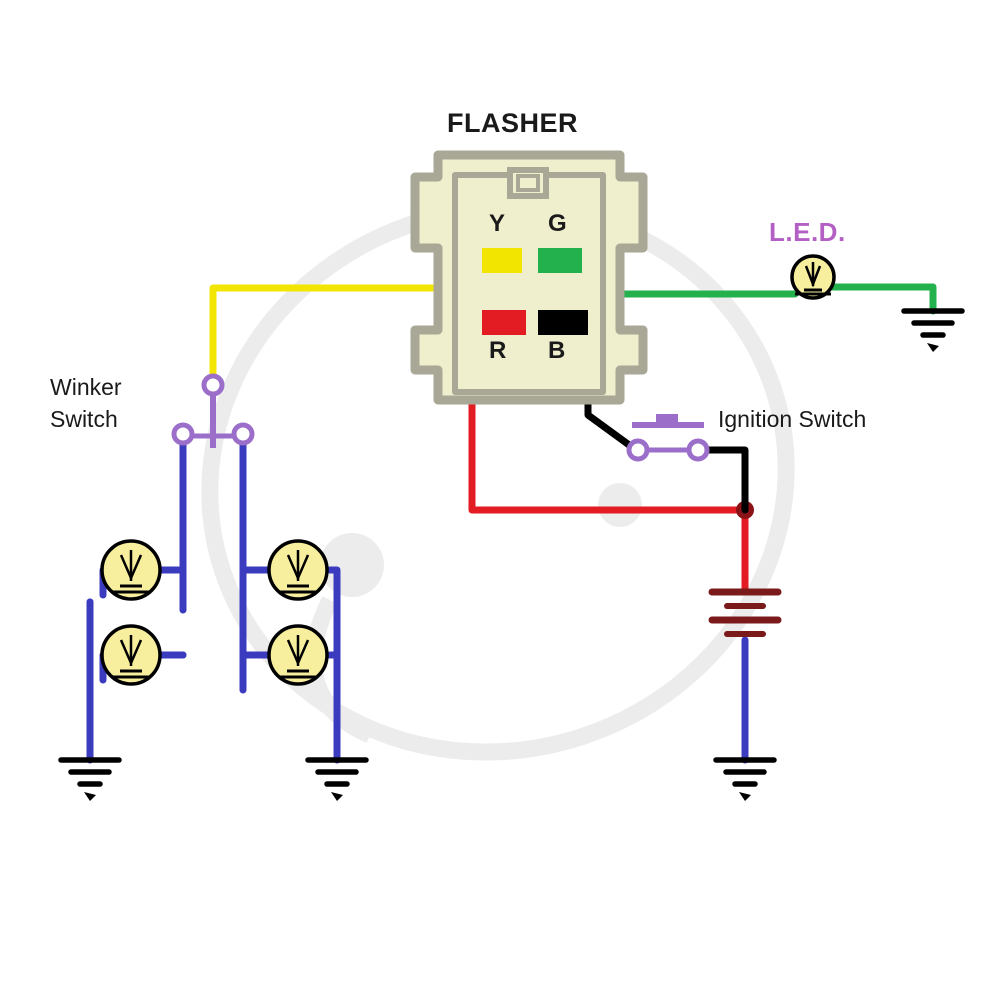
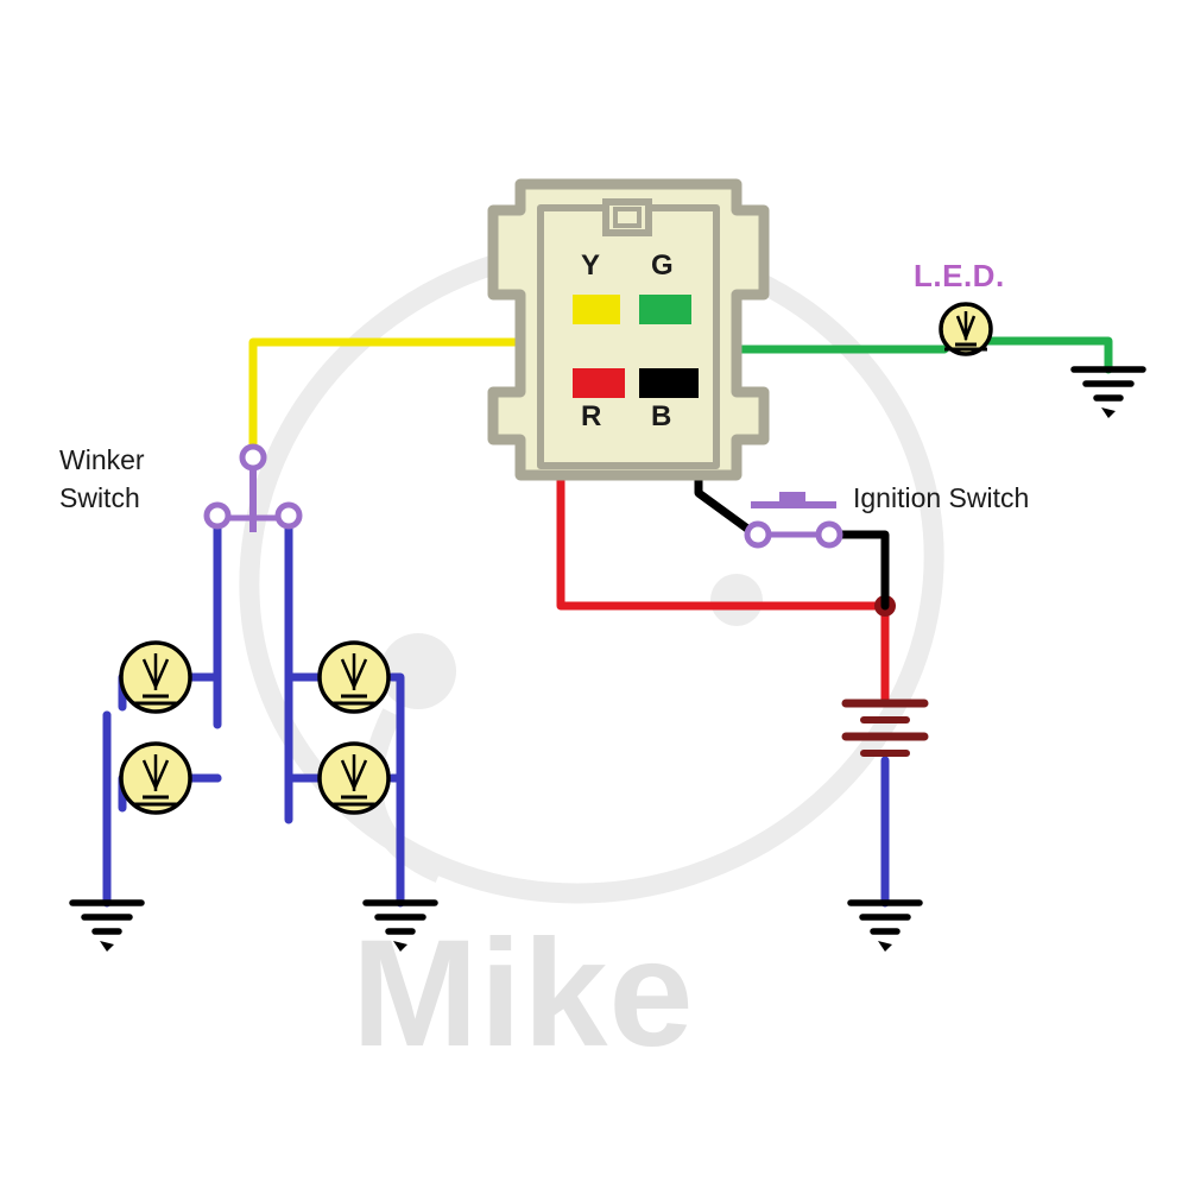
- FLASHER
  Y
  G
  R
  B
  L.E.D.
  Winker
  Switch
  Ignition Switch
+ Mike
